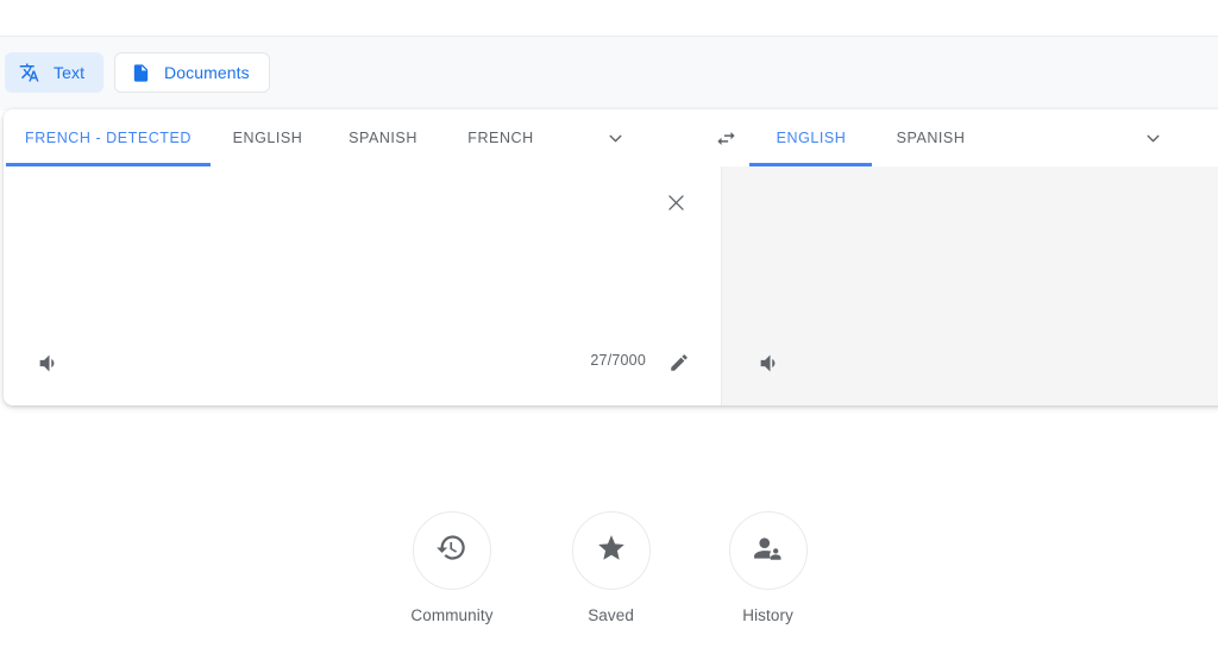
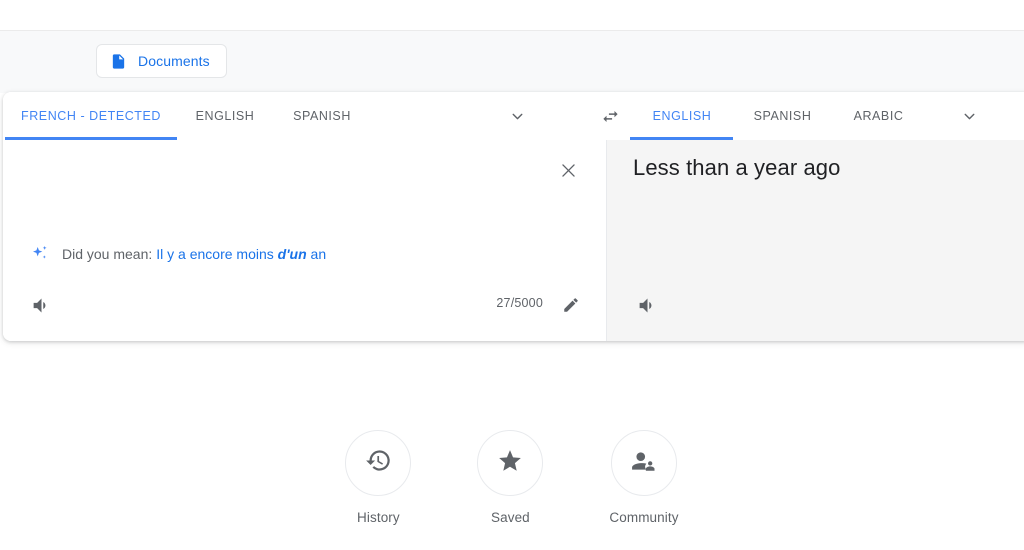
- Text
  Documents
  FRENCH - DETECTED
  ENGLISH
  SPANISH
- FRENCH
  ENGLISH
  SPANISH
+ ARABIC
+ Did you mean:
+ Il y a encore moins d'un an
- 27/7000
+ 27/5000
+ Less than a year ago
- Community
+ History
  Saved
- History
+ Community
